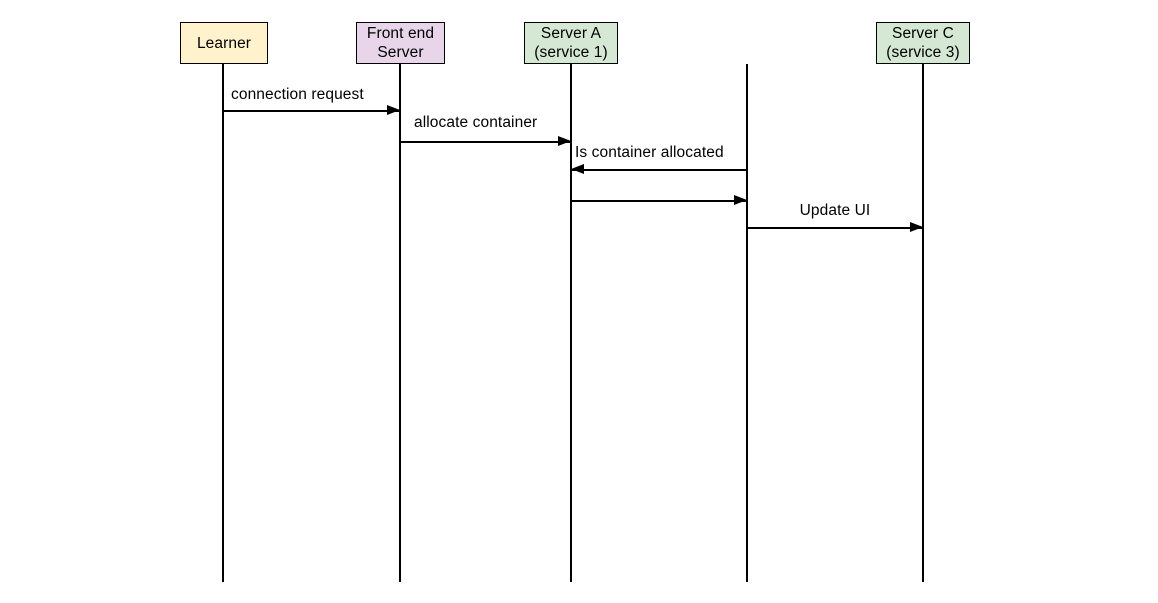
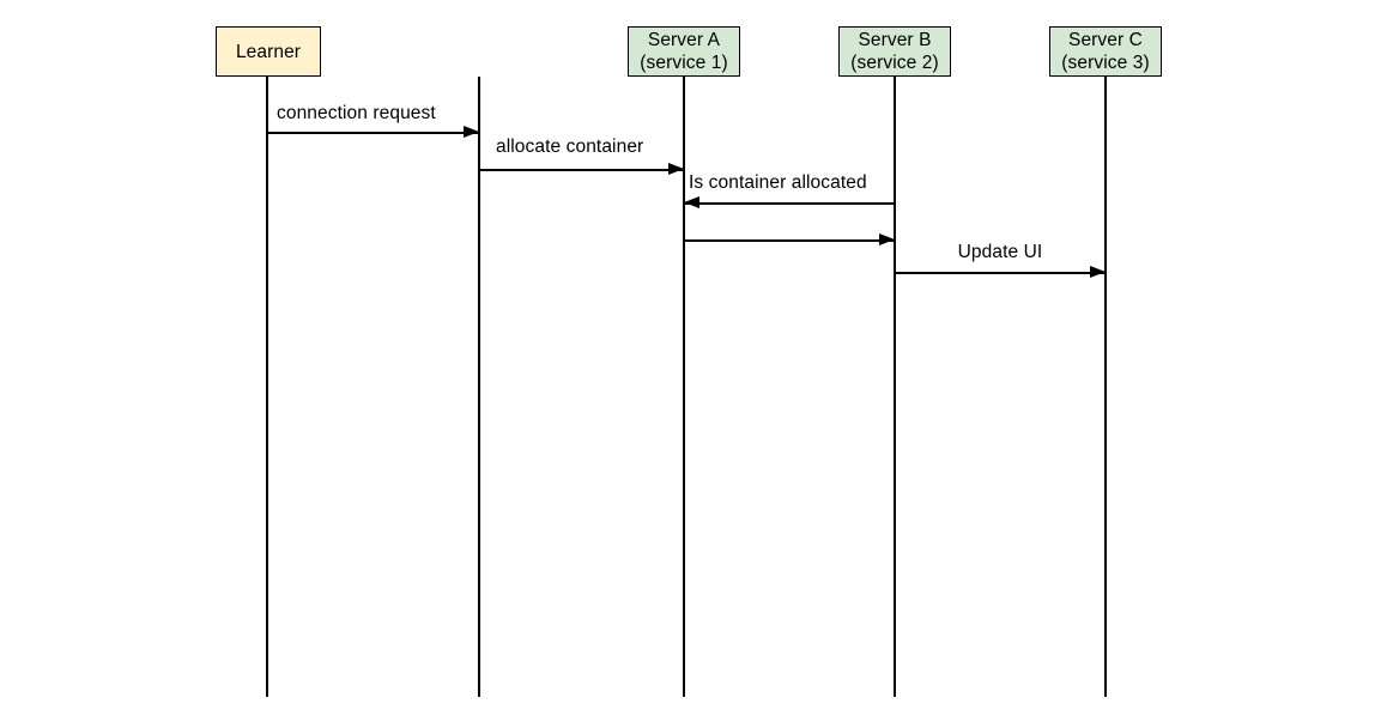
  Learner
- Front end
- Server
  Server A
  (service 1)
+ Server B
+ (service 2)
  Server C
  (service 3)
  connection request
  allocate container
  Is container allocated
  Update UI
